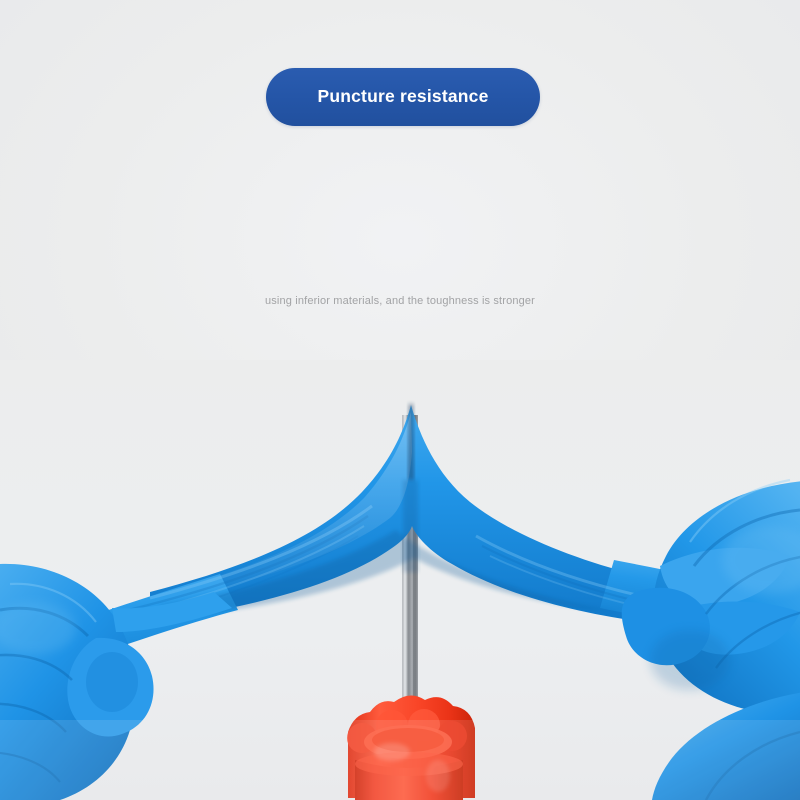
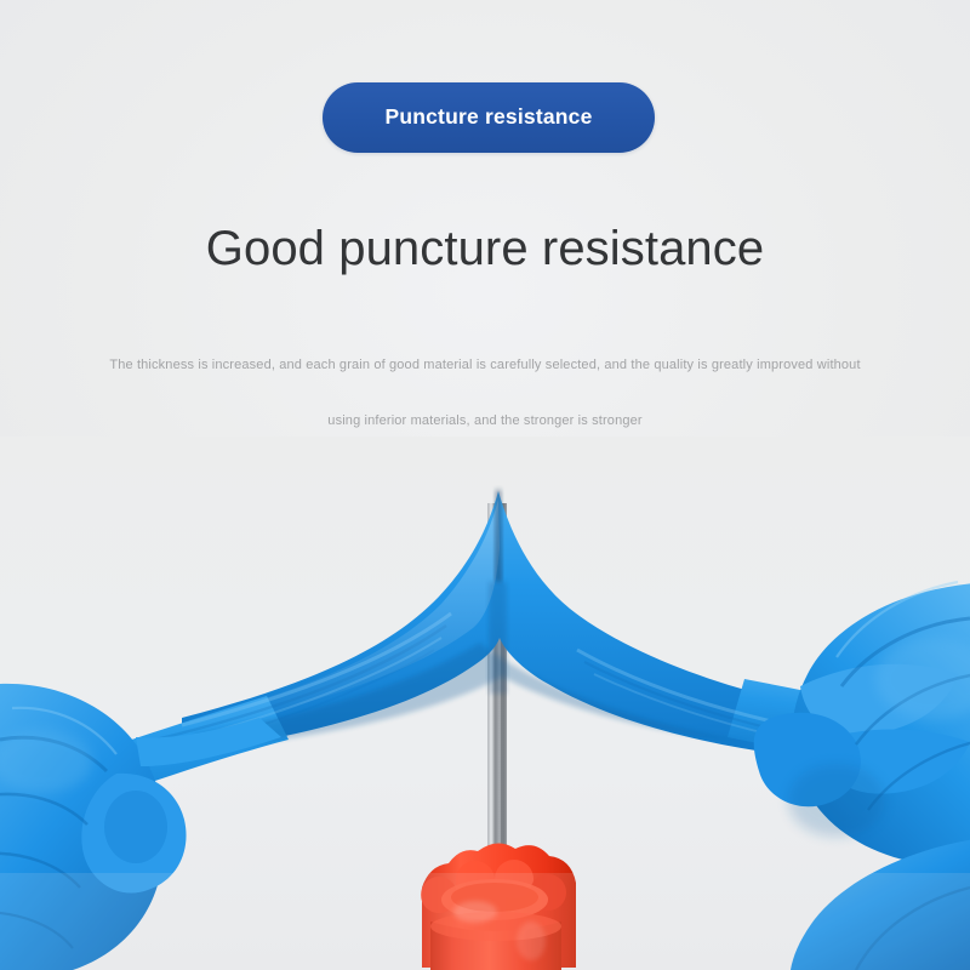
  Puncture resistance
+ Good puncture resistance
+ The thickness is increased, and each grain of good material is carefully selected, and the quality is greatly improved without
- using inferior materials, and the toughness is stronger
+ using inferior materials, and the stronger is stronger
